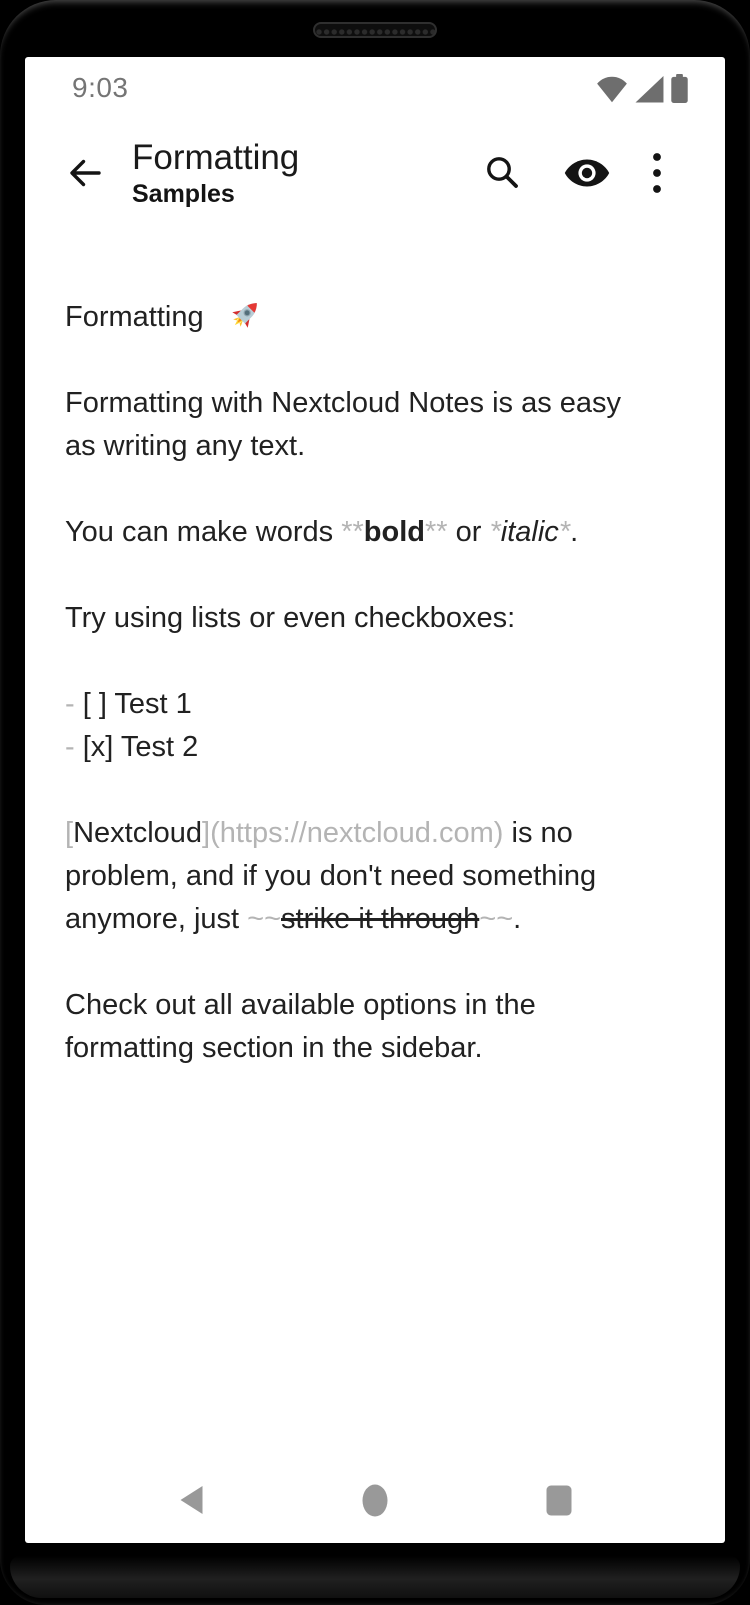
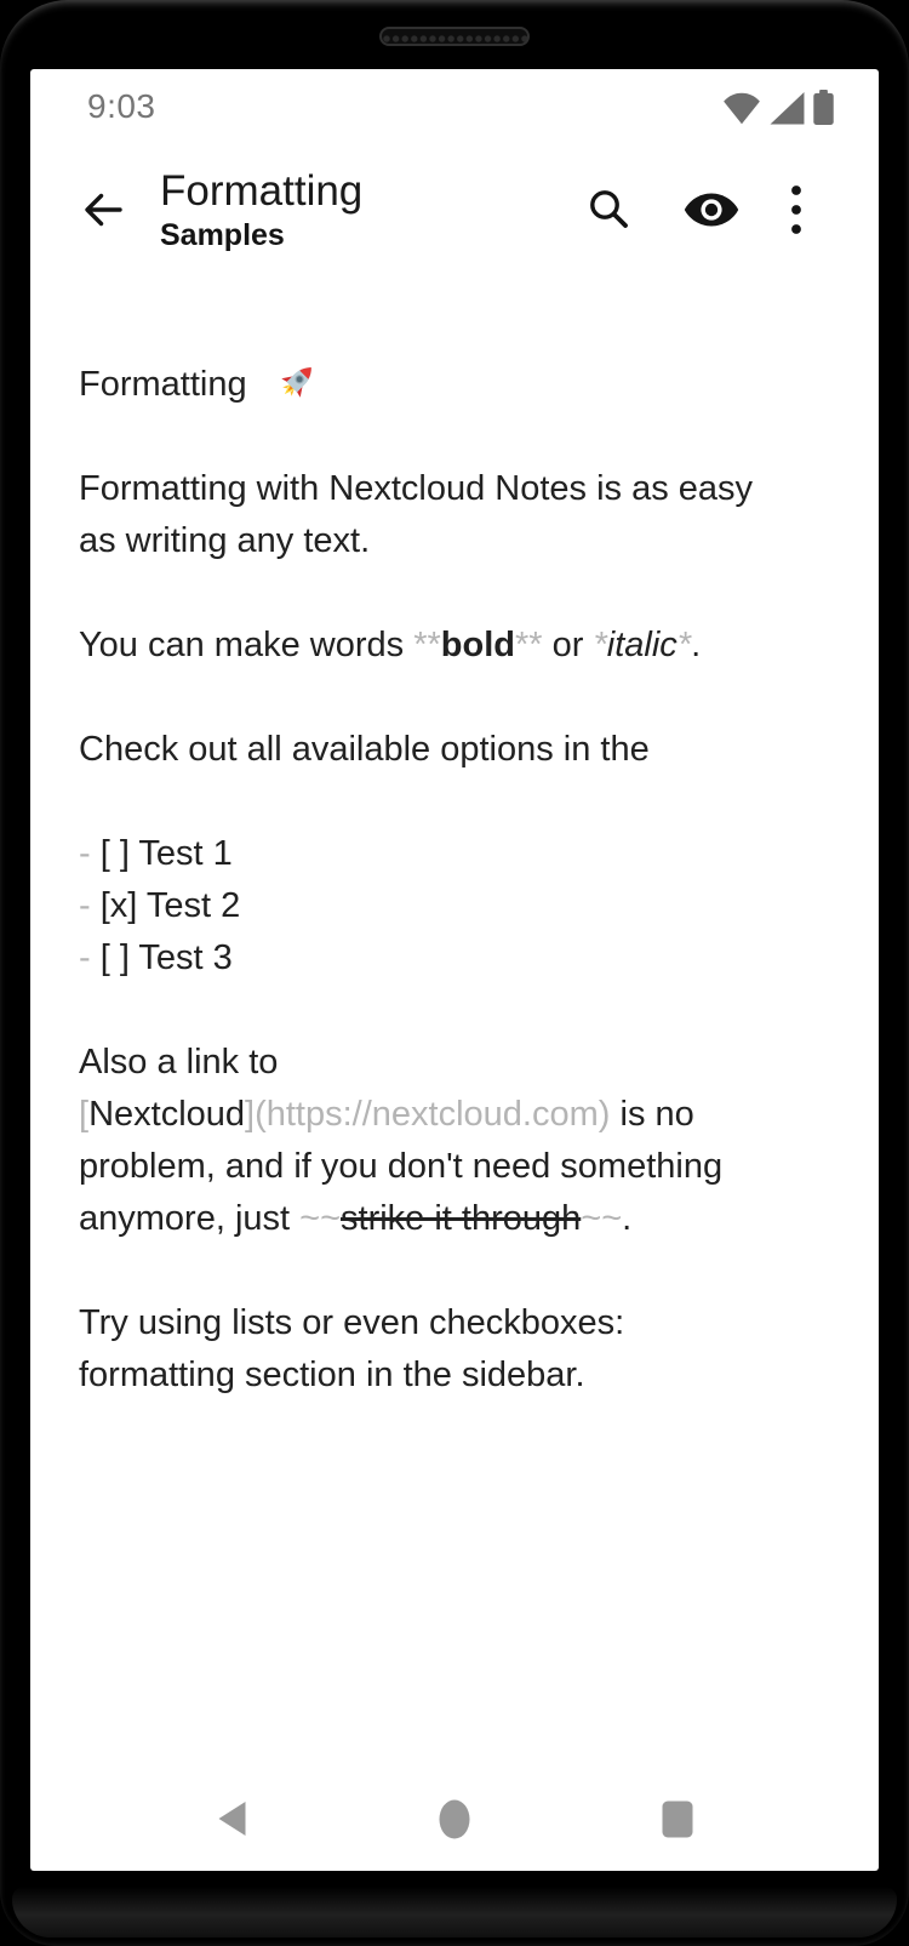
  9:03
  Formatting
  Samples
  Formatting
  Formatting with Nextcloud Notes is as easy
  as writing any text.
  You can make words **bold** or *italic*.
- Try using lists or even checkboxes:
+ Check out all available options in the
  - [ ] Test 1
  - [x] Test 2
+ - [ ] Test 3
+ Also a link to
  [Nextcloud](https://nextcloud.com) is no
  problem, and if you don't need something
  anymore, just ~~strike it through~~.
- Check out all available options in the
+ Try using lists or even checkboxes:
  formatting section in the sidebar.
